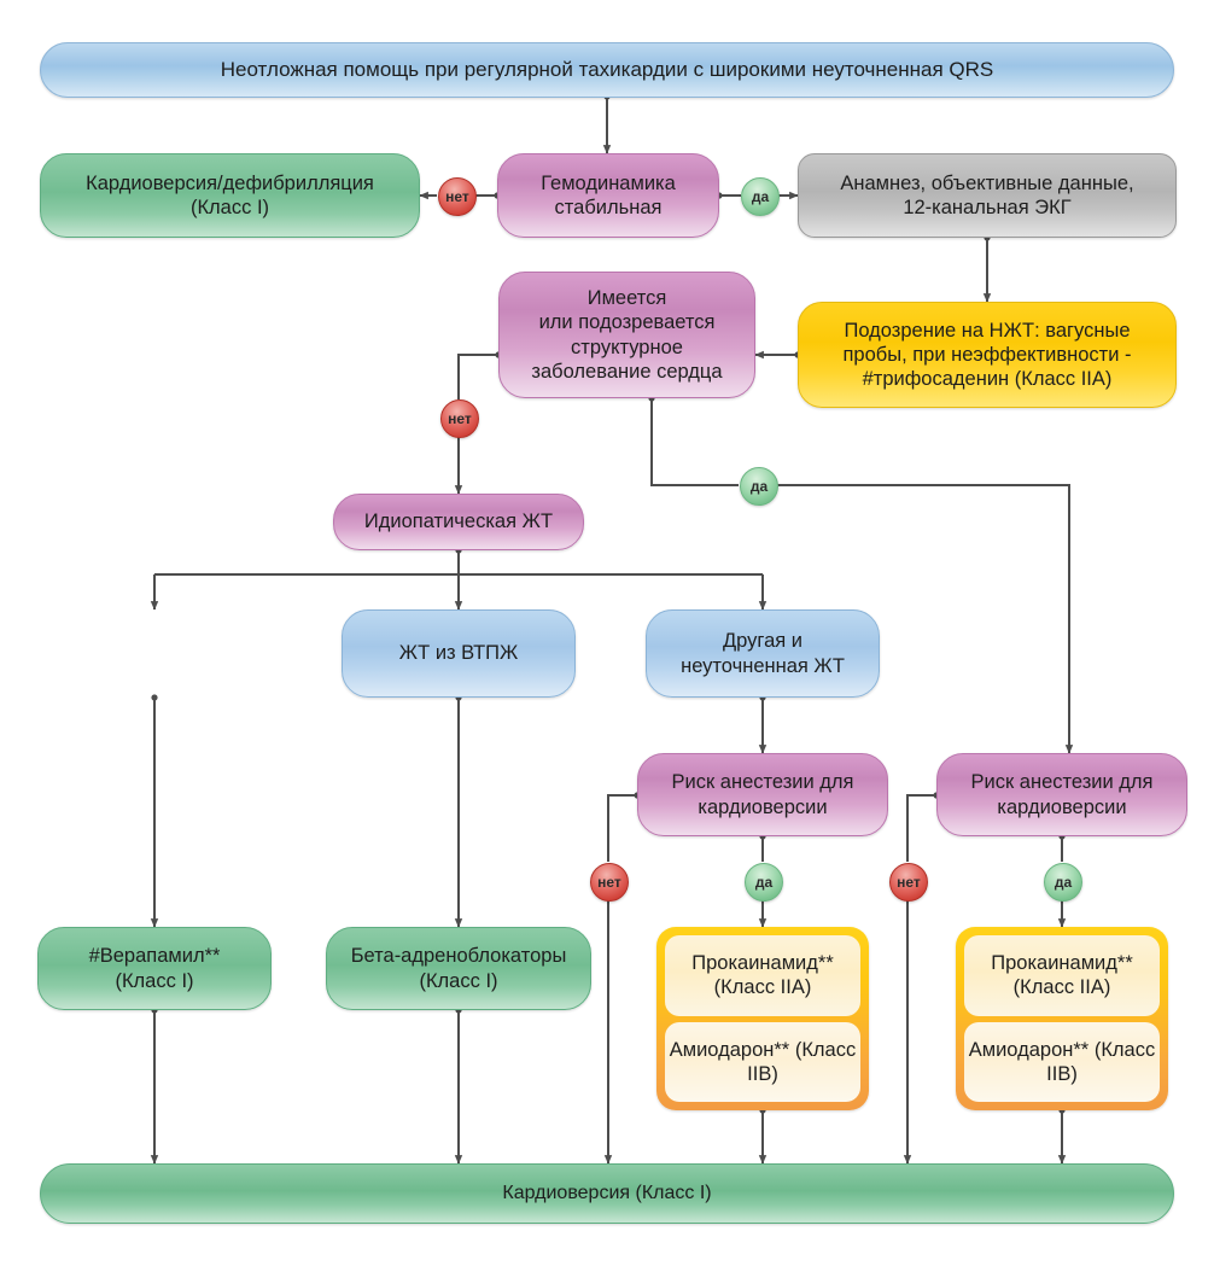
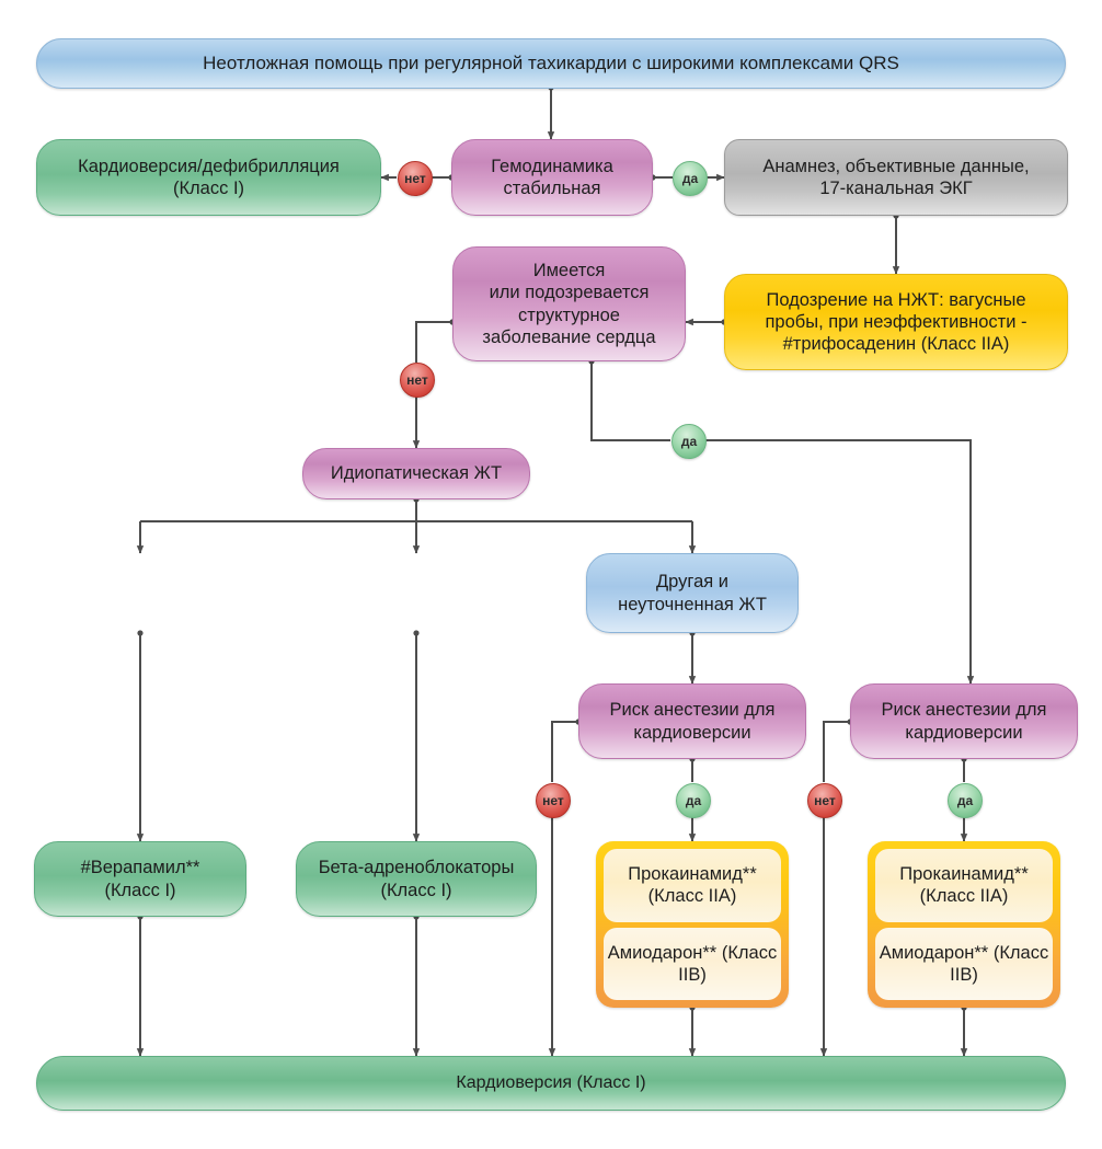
- Неотложная помощь при регулярной тахикардии с широкими неуточненная QRS
+ Неотложная помощь при регулярной тахикардии с широкими комплексами QRS
  Кардиоверсия/дефибрилляция
  (Класс I)
  нет
  Гемодинамика
  стабильная
  да
  Анамнез, объективные данные,
- 12-канальная ЭКГ
+ 17-канальная ЭКГ
  Имеется
  или подозревается
  структурное
  заболевание сердца
  Подозрение на НЖТ: вагусные
  пробы, при неэффективности -
  #трифосаденин (Класс IIA)
  нет
  да
  Идиопатическая ЖТ
- ЖТ из ВТПЖ
  Другая и
  неуточненная ЖТ
  Риск анестезии для
  кардиоверсии
  Риск анестезии для
  кардиоверсии
  нет
  да
  нет
  да
  #Верапамил**
  (Класс I)
  Бета-адреноблокаторы
  (Класс I)
  Прокаинамид** (Класс IIA)
  Амиодарон** (Класс IIB)
  Прокаинамид** (Класс IIA)
  Амиодарон** (Класс IIB)
  Кардиоверсия (Класс I)
